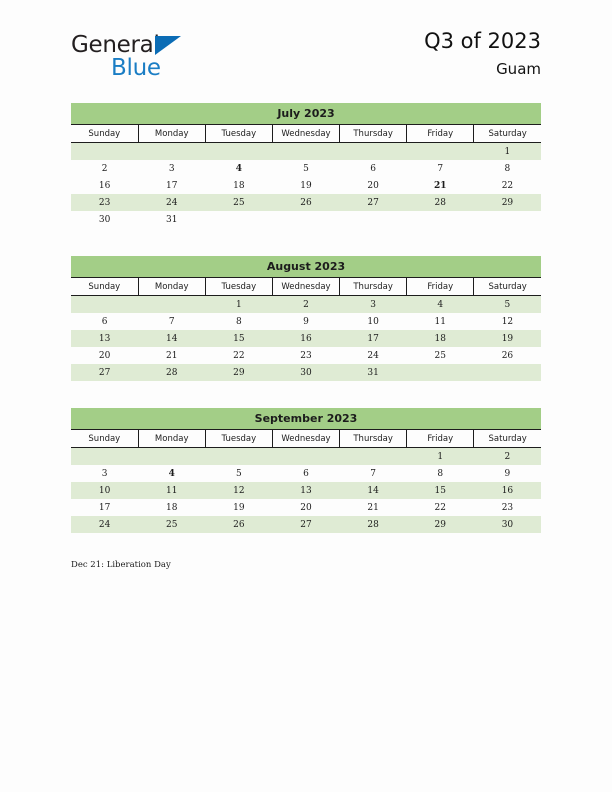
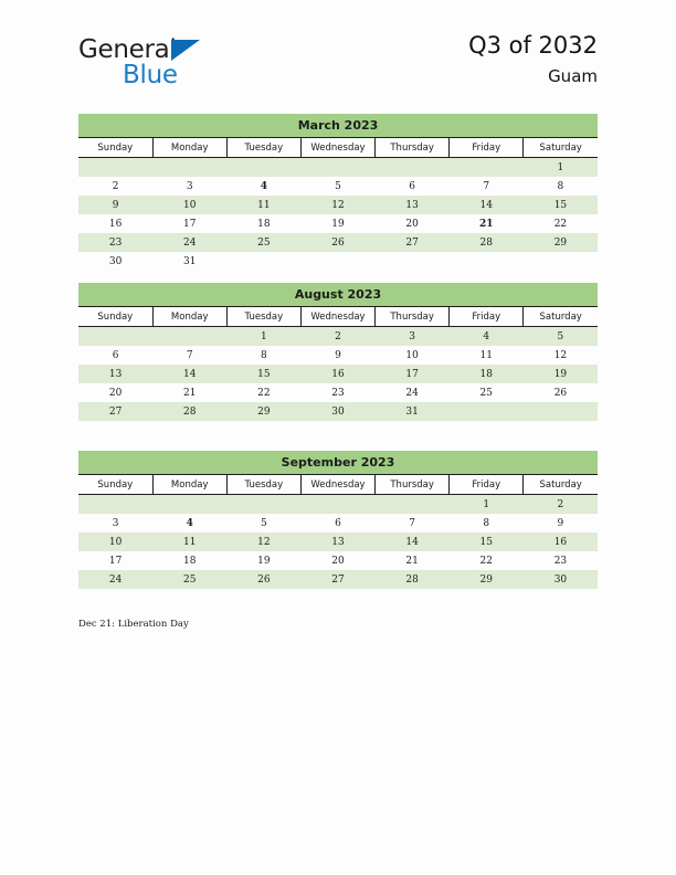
  General
  Blue
- Q3 of 2023
+ Q3 of 2032
  Guam
- July 2023
+ March 2023
  Sunday	Monday	Tuesday	Wednesday	Thursday	Friday	Saturday
  						1
  2	3	4	5	6	7	8
+ 9	10	11	12	13	14	15
  16	17	18	19	20	21	22
  23	24	25	26	27	28	29
  30	31
  August 2023
  Sunday	Monday	Tuesday	Wednesday	Thursday	Friday	Saturday
  		1	2	3	4	5
  6	7	8	9	10	11	12
  13	14	15	16	17	18	19
  20	21	22	23	24	25	26
  27	28	29	30	31
  September 2023
  Sunday	Monday	Tuesday	Wednesday	Thursday	Friday	Saturday
  					1	2
  3	4	5	6	7	8	9
  10	11	12	13	14	15	16
  17	18	19	20	21	22	23
  24	25	26	27	28	29	30
  Dec 21: Liberation Day
